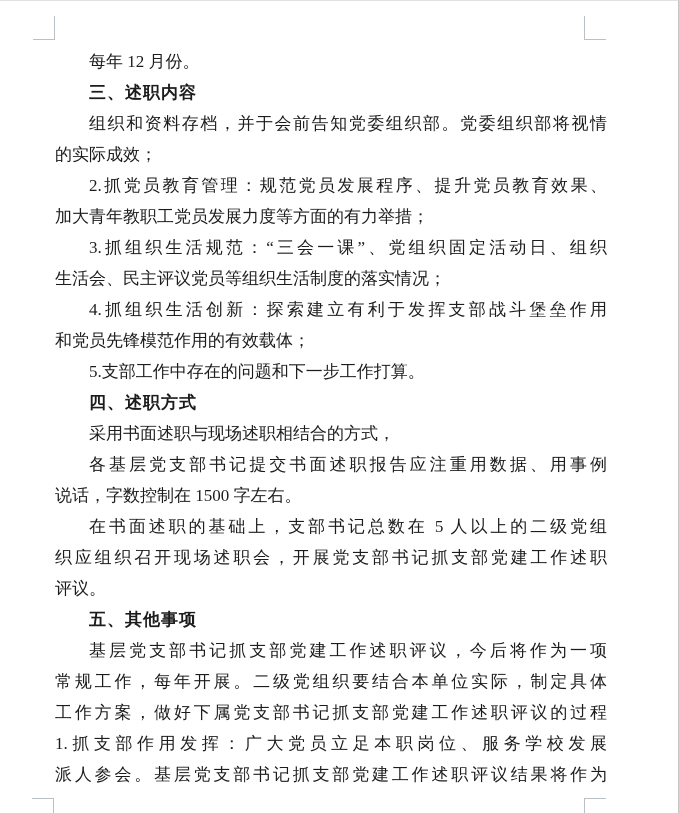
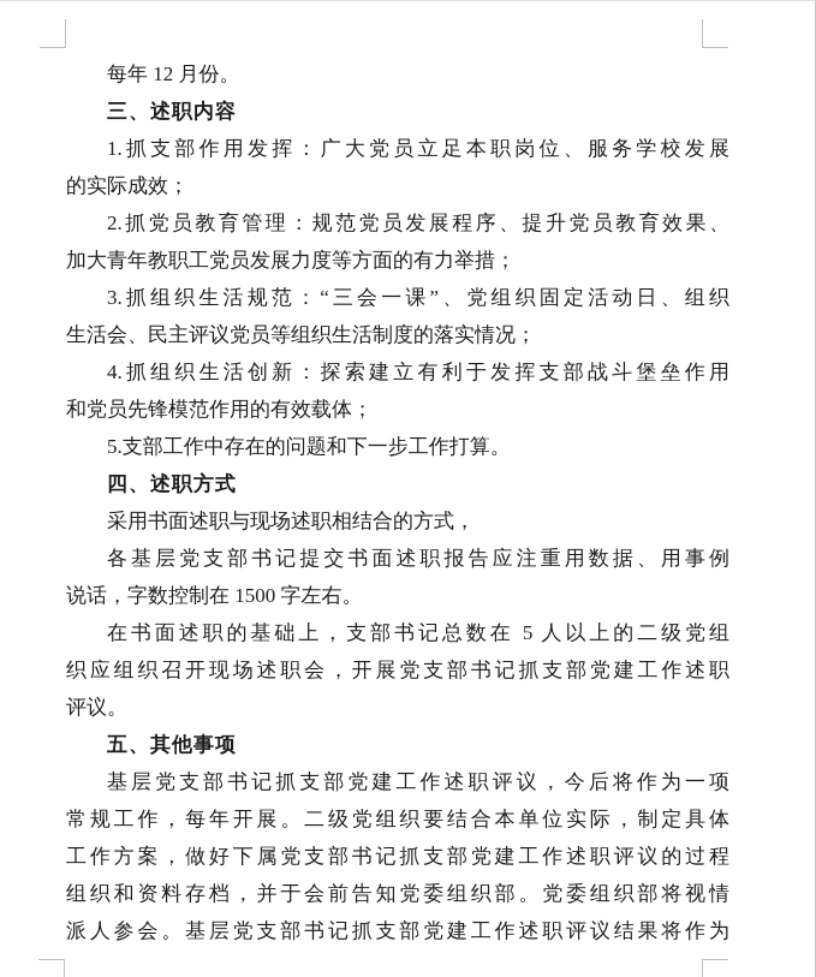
  每年 12 月份。
  三、述职内容
- 组织和资料存档，并于会前告知党委组织部。党委组织部将视情
+ 1.抓支部作用发挥：广大党员立足本职岗位、服务学校发展
  的实际成效；
  2.抓党员教育管理：规范党员发展程序、提升党员教育效果、
  加大青年教职工党员发展力度等方面的有力举措；
  3.抓组织生活规范：“三会一课”、党组织固定活动日、组织
  生活会、民主评议党员等组织生活制度的落实情况；
  4.抓组织生活创新：探索建立有利于发挥支部战斗堡垒作用
  和党员先锋模范作用的有效载体；
  5.支部工作中存在的问题和下一步工作打算。
  四、述职方式
  采用书面述职与现场述职相结合的方式，
  各基层党支部书记提交书面述职报告应注重用数据、用事例
  说话，字数控制在 1500 字左右。
  在书面述职的基础上，支部书记总数在 5 人以上的二级党组
  织应组织召开现场述职会，开展党支部书记抓支部党建工作述职
  评议。
  五、其他事项
  基层党支部书记抓支部党建工作述职评议，今后将作为一项
  常规工作，每年开展。二级党组织要结合本单位实际，制定具体
  工作方案，做好下属党支部书记抓支部党建工作述职评议的过程
- 1.抓支部作用发挥：广大党员立足本职岗位、服务学校发展
+ 组织和资料存档，并于会前告知党委组织部。党委组织部将视情
  派人参会。基层党支部书记抓支部党建工作述职评议结果将作为
